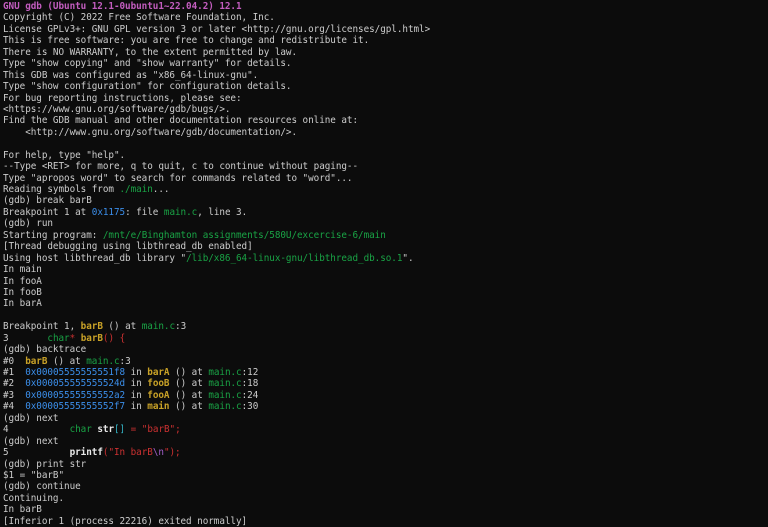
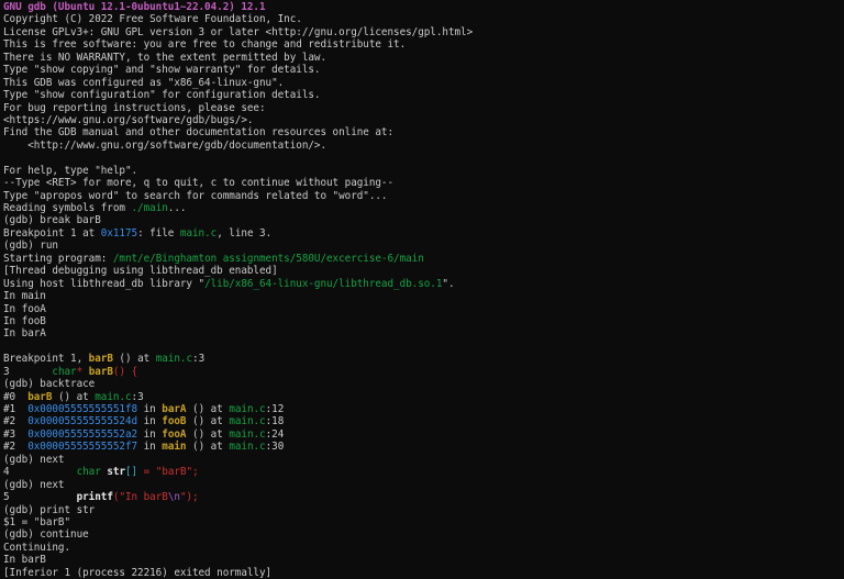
  GNU gdb (Ubuntu 12.1-0ubuntu1~22.04.2) 12.1
  Copyright (C) 2022 Free Software Foundation, Inc.
  License GPLv3+: GNU GPL version 3 or later <http://gnu.org/licenses/gpl.html>
  This is free software: you are free to change and redistribute it.
  There is NO WARRANTY, to the extent permitted by law.
  Type "show copying" and "show warranty" for details.
  This GDB was configured as "x86_64-linux-gnu".
  Type "show configuration" for configuration details.
  For bug reporting instructions, please see:
  <https://www.gnu.org/software/gdb/bugs/>.
  Find the GDB manual and other documentation resources online at:
  <http://www.gnu.org/software/gdb/documentation/>.
  For help, type "help".
  --Type <RET> for more, q to quit, c to continue without paging--
  Type "apropos word" to search for commands related to "word"...
  Reading symbols from ./main...
  (gdb) break barB
  Breakpoint 1 at 0x1175: file main.c, line 3.
  (gdb) run
  Starting program: /mnt/e/Binghamton assignments/580U/excercise-6/main
  [Thread debugging using libthread_db enabled]
  Using host libthread_db library "/lib/x86_64-linux-gnu/libthread_db.so.1".
  In main
  In fooA
  In fooB
  In barA
  Breakpoint 1, barB () at main.c:3
  3 char* barB() {
  (gdb) backtrace
  #0 barB () at main.c:3
  #1 0x00005555555551f8 in barA () at main.c:12
  #2 0x000055555555524d in fooB () at main.c:18
  #3 0x00005555555552a2 in fooA () at main.c:24
- #4 0x00005555555552f7 in main () at main.c:30
+ #2 0x00005555555552f7 in main () at main.c:30
  (gdb) next
  4 char str[] = "barB";
  (gdb) next
  5 printf("In barB\n");
  (gdb) print str
  $1 = "barB"
  (gdb) continue
  Continuing.
  In barB
  [Inferior 1 (process 22216) exited normally]
